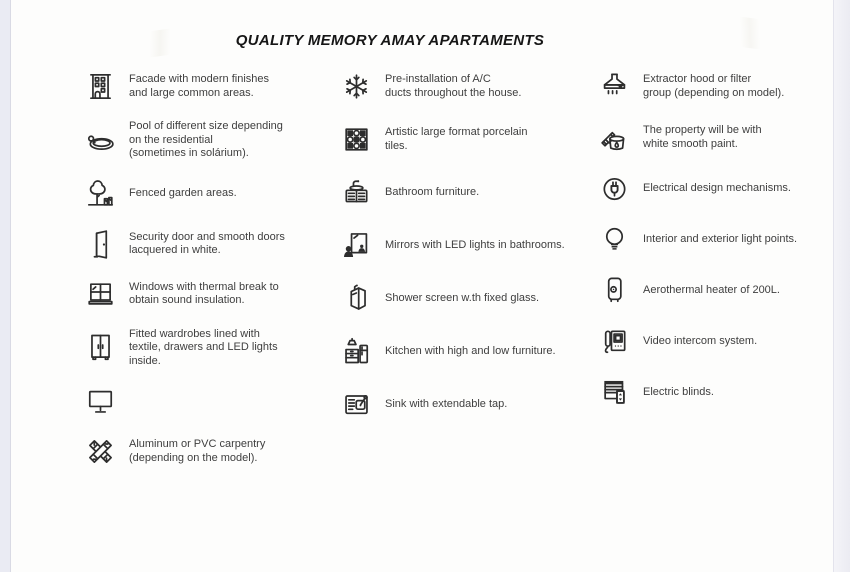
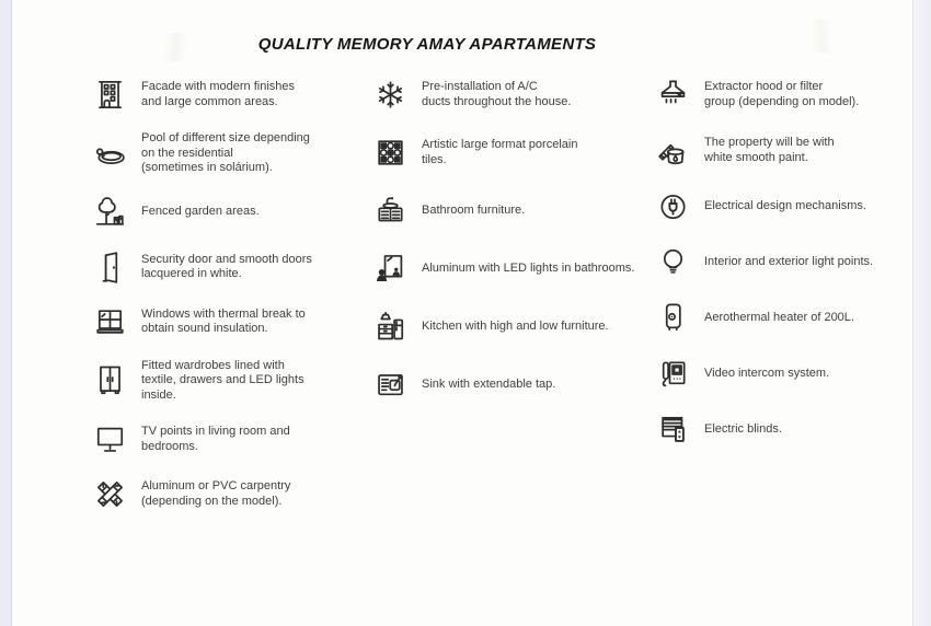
  QUALITY MEMORY AMAY APARTAMENTS
  Facade with modern finishes
  and large common areas.
  Pool of different size depending
  on the residential
  (sometimes in solárium).
  Fenced garden areas.
  Security door and smooth doors
  lacquered in white.
  Windows with thermal break to
  obtain sound insulation.
  Fitted wardrobes lined with
  textile, drawers and LED lights
  inside.
+ TV points in living room and
+ bedrooms.
  Aluminum or PVC carpentry
  (depending on the model).
  Pre-installation of A/C
  ducts throughout the house.
  Artistic large format porcelain
  tiles.
  Bathroom furniture.
- Mirrors with LED lights in bathrooms.
+ Aluminum with LED lights in bathrooms.
- Shower screen w.th fixed glass.
  Kitchen with high and low furniture.
  Sink with extendable tap.
  Extractor hood or filter
  group (depending on model).
  The property will be with
  white smooth paint.
  Electrical design mechanisms.
  Interior and exterior light points.
  Aerothermal heater of 200L.
  Video intercom system.
  Electric blinds.
